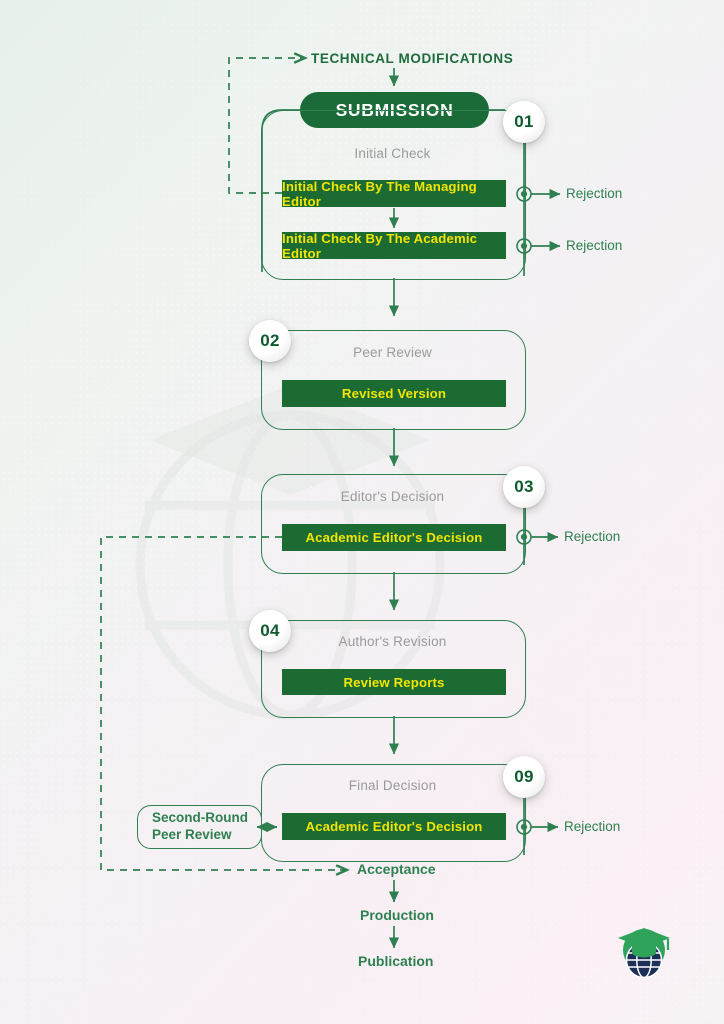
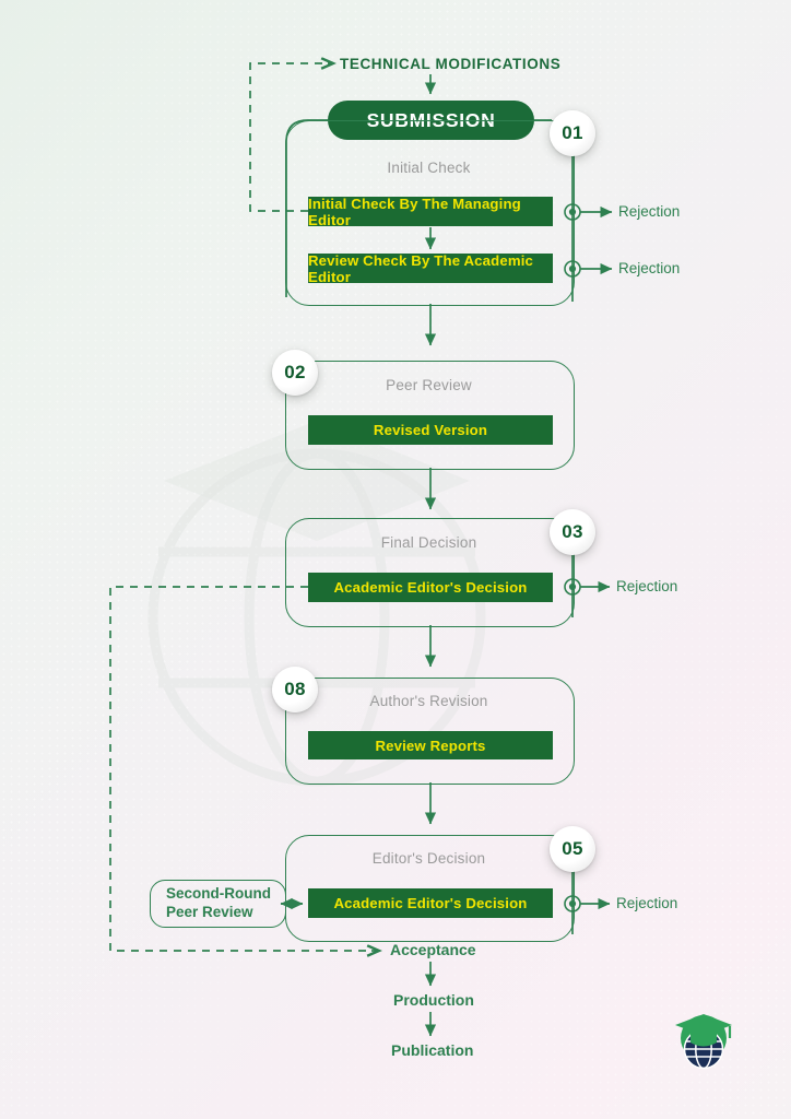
  TECHNICAL MODIFICATIONS
  SUBMISSION
  Initial Check
  01
  Initial Check By The Managing Editor
- Initial Check By The Academic Editor
+ Review Check By The Academic Editor
  Rejection
  Rejection
  Peer Review
  02
  Revised Version
- Editor's Decision
+ Final Decision
  03
  Academic Editor's Decision
  Rejection
  Author's Revision
- 04
+ 08
  Review Reports
- Final Decision
+ Editor's Decision
- 09
+ 05
  Academic Editor's Decision
  Rejection
  Second-Round
  Peer Review
  Acceptance
  Production
  Publication
